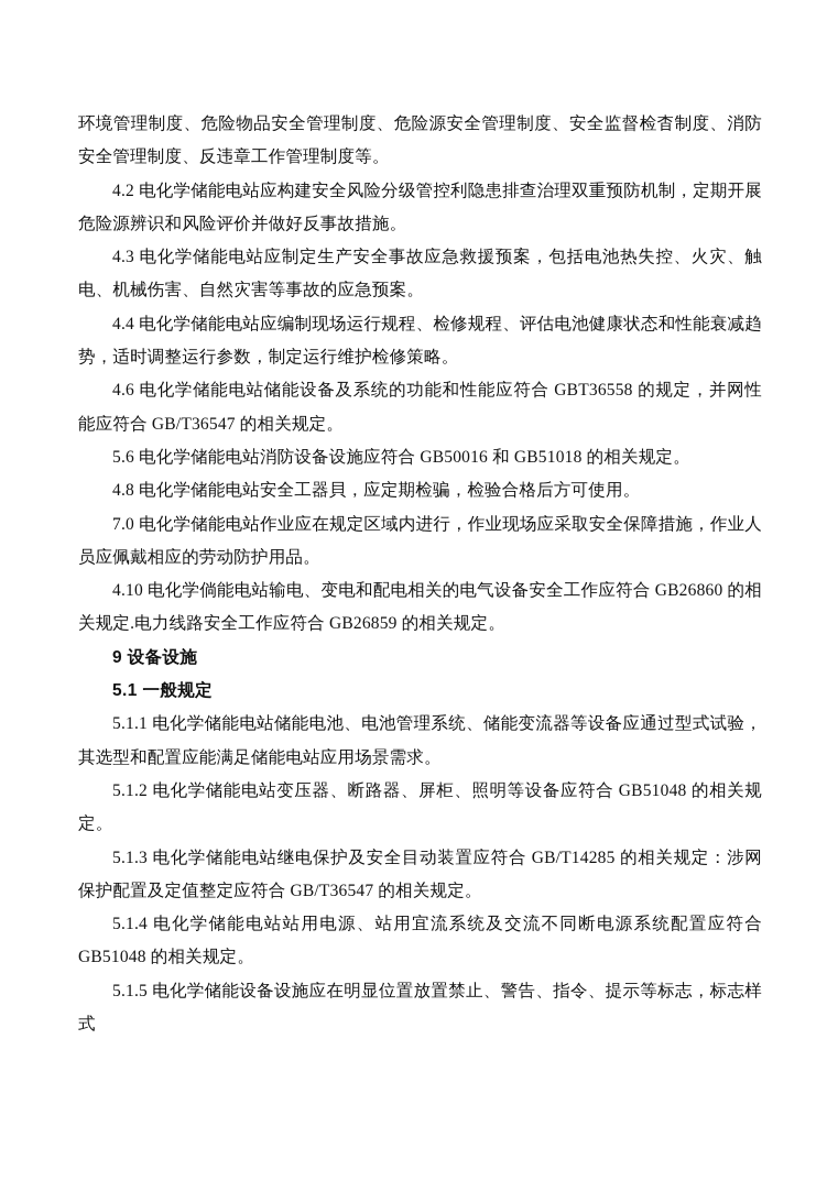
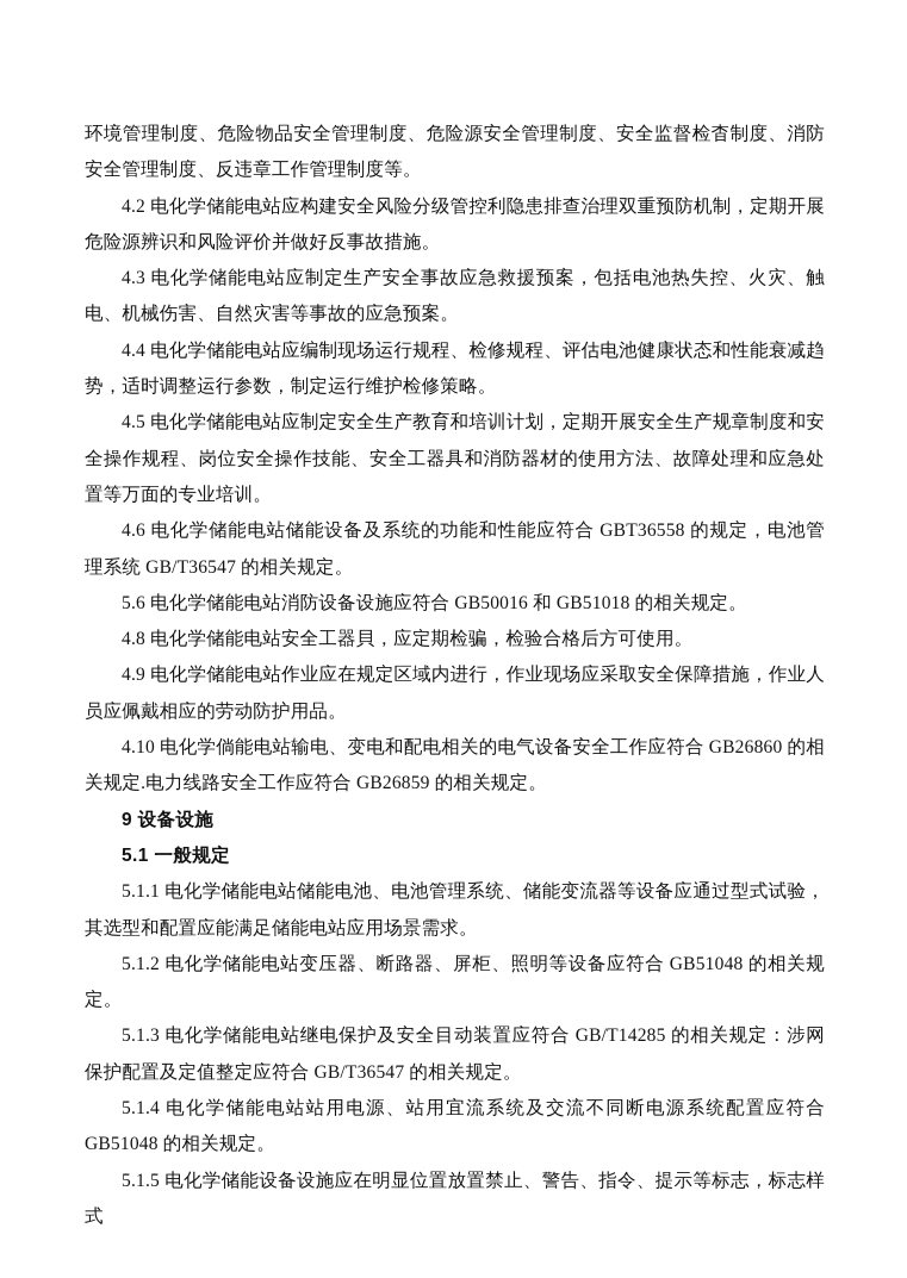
  环境管理制度、危险物品安全管理制度、危险源安全管理制度、安全监督检杳制度、消防安全管理制度、反违章工作管理制度等。
  4.2 电化学储能电站应构建安全风险分级管控利隐患排查治理双重预防机制，定期开展危险源辨识和风险评价并做好反事故措施。
  4.3 电化学储能电站应制定生产安全事故应急救援预案，包括电池热失控、火灾、触电、机械伤害、自然灾害等事故的应急预案。
  4.4 电化学储能电站应编制现场运行规程、检修规程、评估电池健康状态和性能衰减趋势，适时调整运行参数，制定运行维护检修策略。
+ 4.5 电化学储能电站应制定安全生产教育和培训计划，定期开展安全生产规章制度和安全操作规程、岗位安全操作技能、安全工器具和消防器材的使用方法、故障处理和应急处置等万面的专业培训。
- 4.6 电化学储能电站储能设备及系统的功能和性能应符合 GBT36558 的规定，并网性能应符合 GB/T36547 的相关规定。
+ 4.6 电化学储能电站储能设备及系统的功能和性能应符合 GBT36558 的规定，电池管理系统 GB/T36547 的相关规定。
  5.6 电化学储能电站消防设备设施应符合 GB50016 和 GB51018 的相关规定。
  4.8 电化学储能电站安全工器貝，应定期检骗，检验合格后方可使用。
- 7.0 电化学储能电站作业应在规定区域内进行，作业现场应采取安全保障措施，作业人员应佩戴相应的劳动防护用品。
+ 4.9 电化学储能电站作业应在规定区域内进行，作业现场应采取安全保障措施，作业人员应佩戴相应的劳动防护用品。
  4.10 电化学倘能电站输电、变电和配电相关的电气设备安全工作应符合 GB26860 的相关规定.电力线路安全工作应符合 GB26859 的相关规定。
  9 设备设施
  5.1 一般规定
  5.1.1 电化学储能电站储能电池、电池管理系统、储能变流器等设备应通过型式试验，其选型和配置应能满足储能电站应用场景需求。
  5.1.2 电化学储能电站变压器、断路器、屏柜、照明等设备应符合 GB51048 的相关规定。
  5.1.3 电化学储能电站继电保护及安全目动装置应符合 GB/T14285 的相关规定：涉网保护配置及定值整定应符合 GB/T36547 的相关规定。
  5.1.4 电化学储能电站站用电源、站用宜流系统及交流不同断电源系统配置应符合 GB51048 的相关规定。
  5.1.5 电化学储能设备设施应在明显位置放置禁止、警告、指令、提示等标志，标志样式
